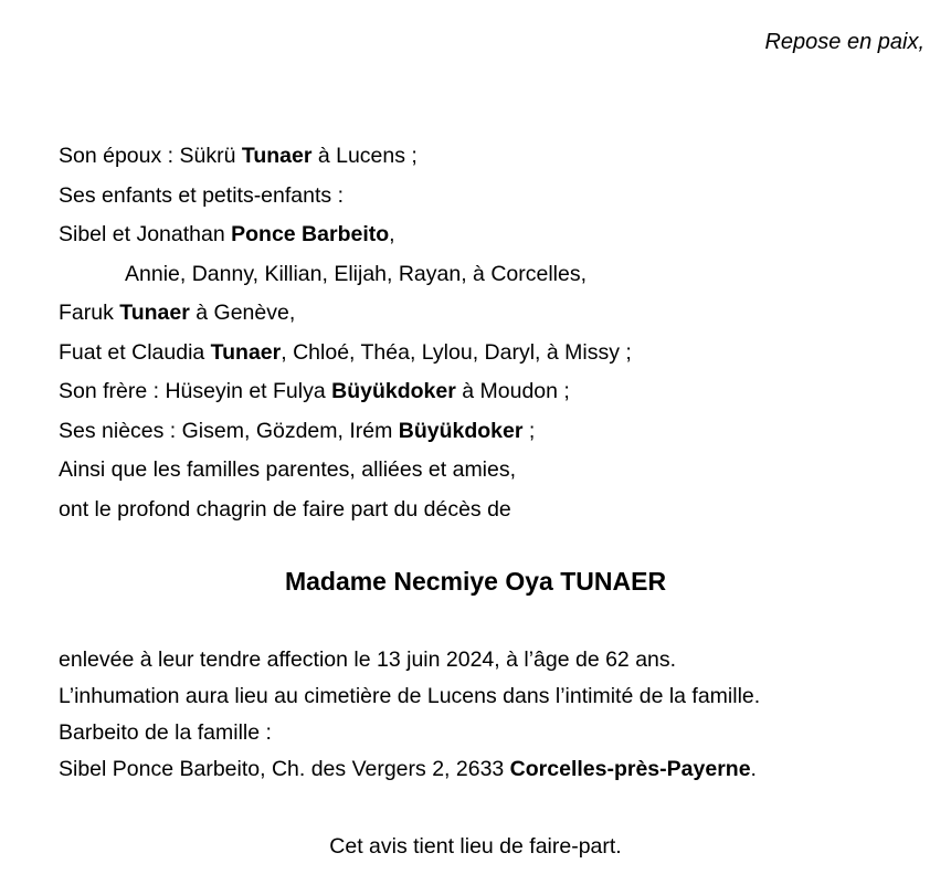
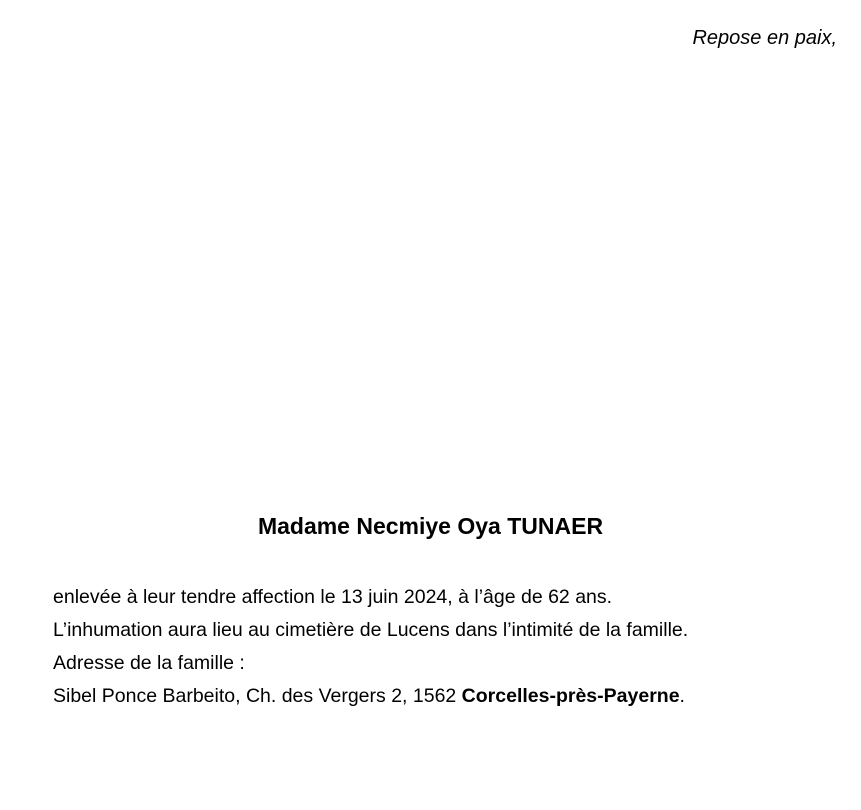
  Repose en paix,
- Son époux : Sükrü Tunaer à Lucens ;
- Ses enfants et petits-enfants :
- Sibel et Jonathan Ponce Barbeito,
- Annie, Danny, Killian, Elijah, Rayan, à Corcelles,
- Faruk Tunaer à Genève,
- Fuat et Claudia Tunaer, Chloé, Théa, Lylou, Daryl, à Missy ;
- Son frère : Hüseyin et Fulya Büyükdoker à Moudon ;
- Ses nièces : Gisem, Gözdem, Irém Büyükdoker ;
- Ainsi que les familles parentes, alliées et amies,
- ont le profond chagrin de faire part du décès de
  Madame Necmiye Oya TUNAER
  enlevée à leur tendre affection le 13 juin 2024, à l’âge de 62 ans.
  L’inhumation aura lieu au cimetière de Lucens dans l’intimité de la famille.
- Barbeito de la famille :
+ Adresse de la famille :
- Sibel Ponce Barbeito, Ch. des Vergers 2, 2633 Corcelles-près-Payerne.
+ Sibel Ponce Barbeito, Ch. des Vergers 2, 1562 Corcelles-près-Payerne.
- Cet avis tient lieu de faire-part.
